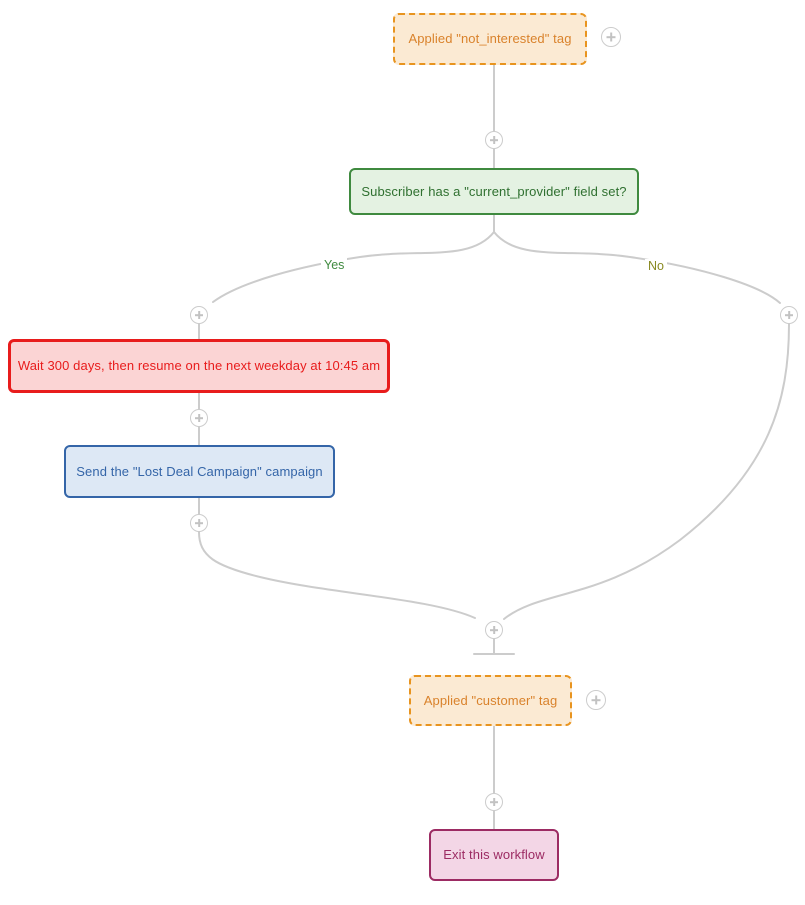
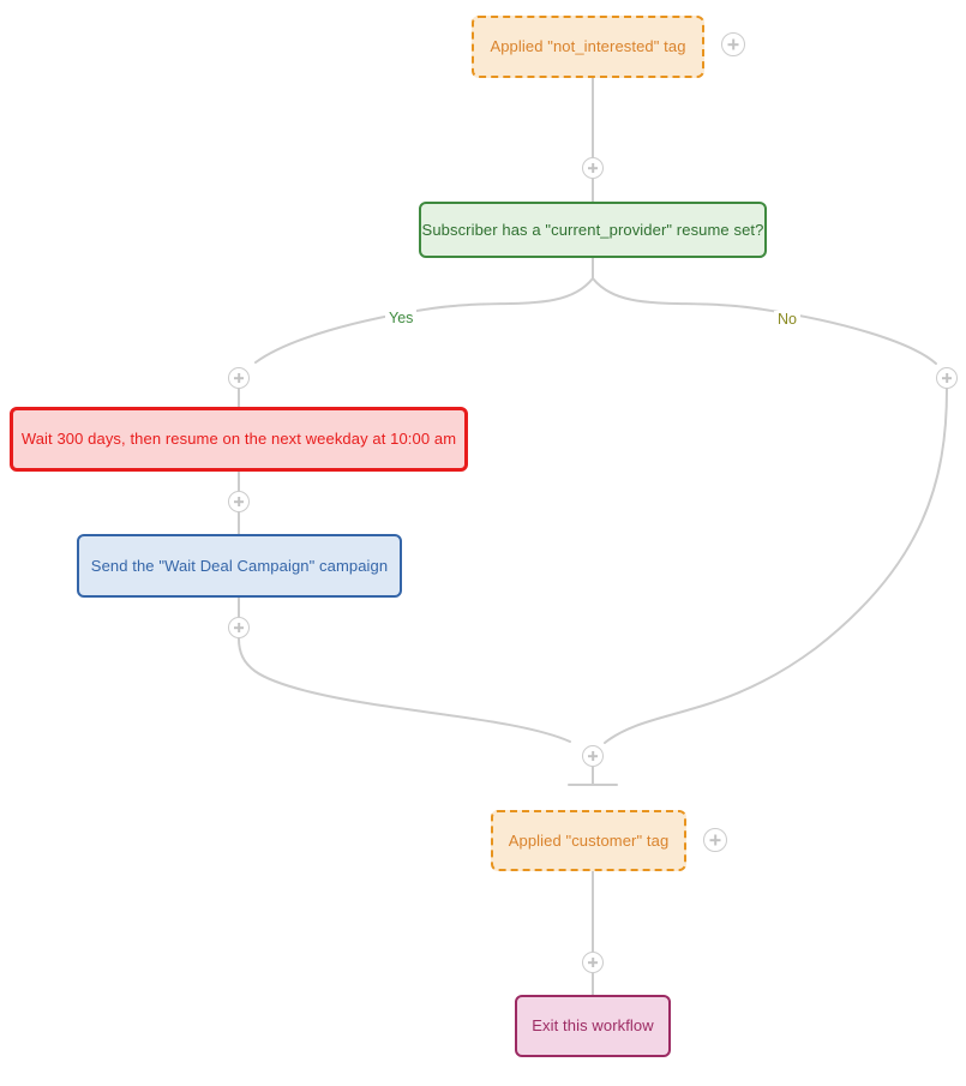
  Applied "not_interested" tag
- Subscriber has a "current_provider" field set?
+ Subscriber has a "current_provider" resume set?
- Wait 300 days, then resume on the next weekday at 10:45 am
+ Wait 300 days, then resume on the next weekday at 10:00 am
- Send the "Lost Deal Campaign" campaign
+ Send the "Wait Deal Campaign" campaign
  Applied "customer" tag
  Exit this workflow
  Yes
  No
